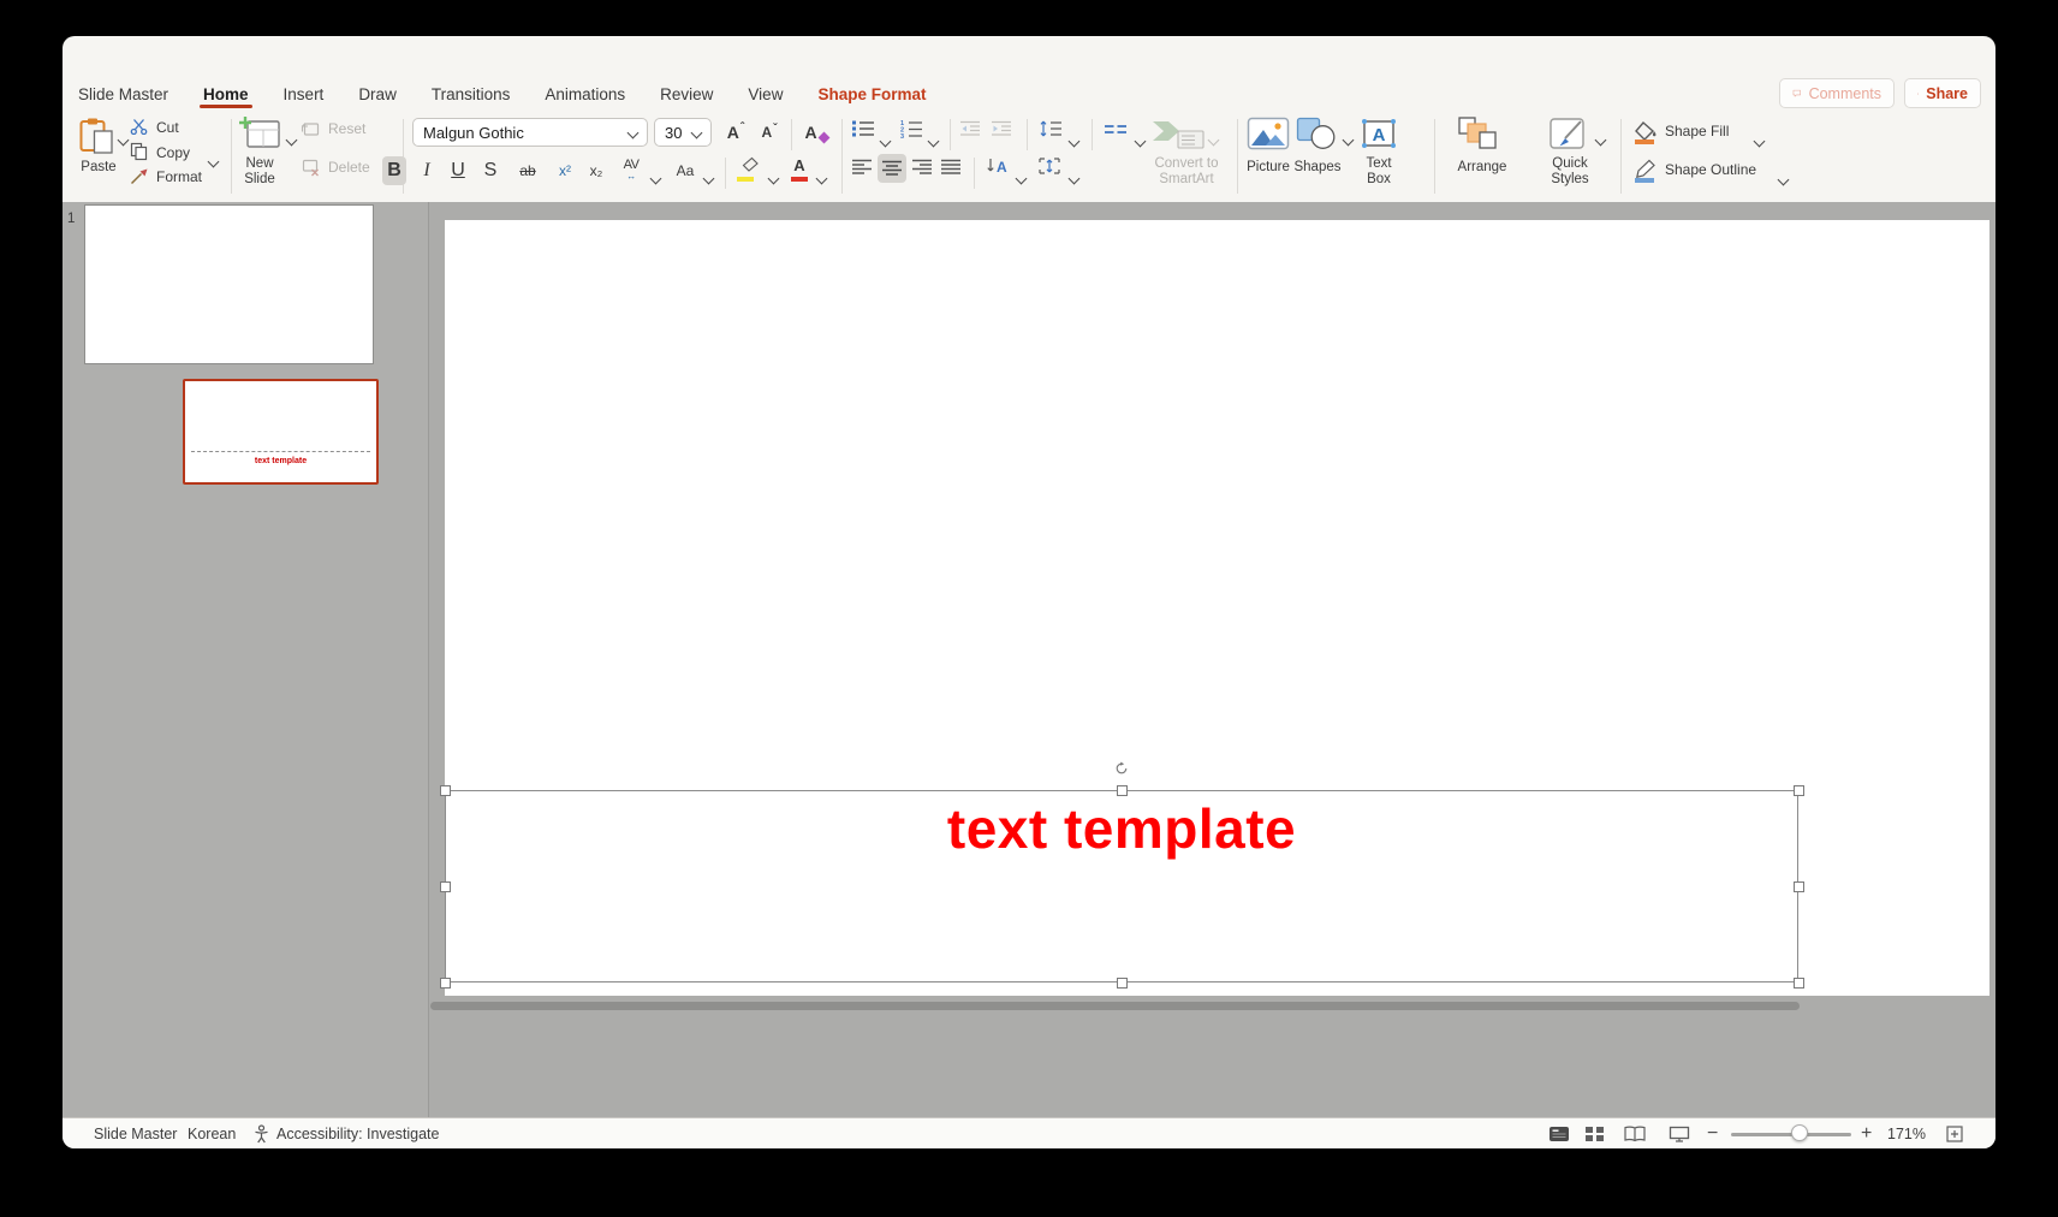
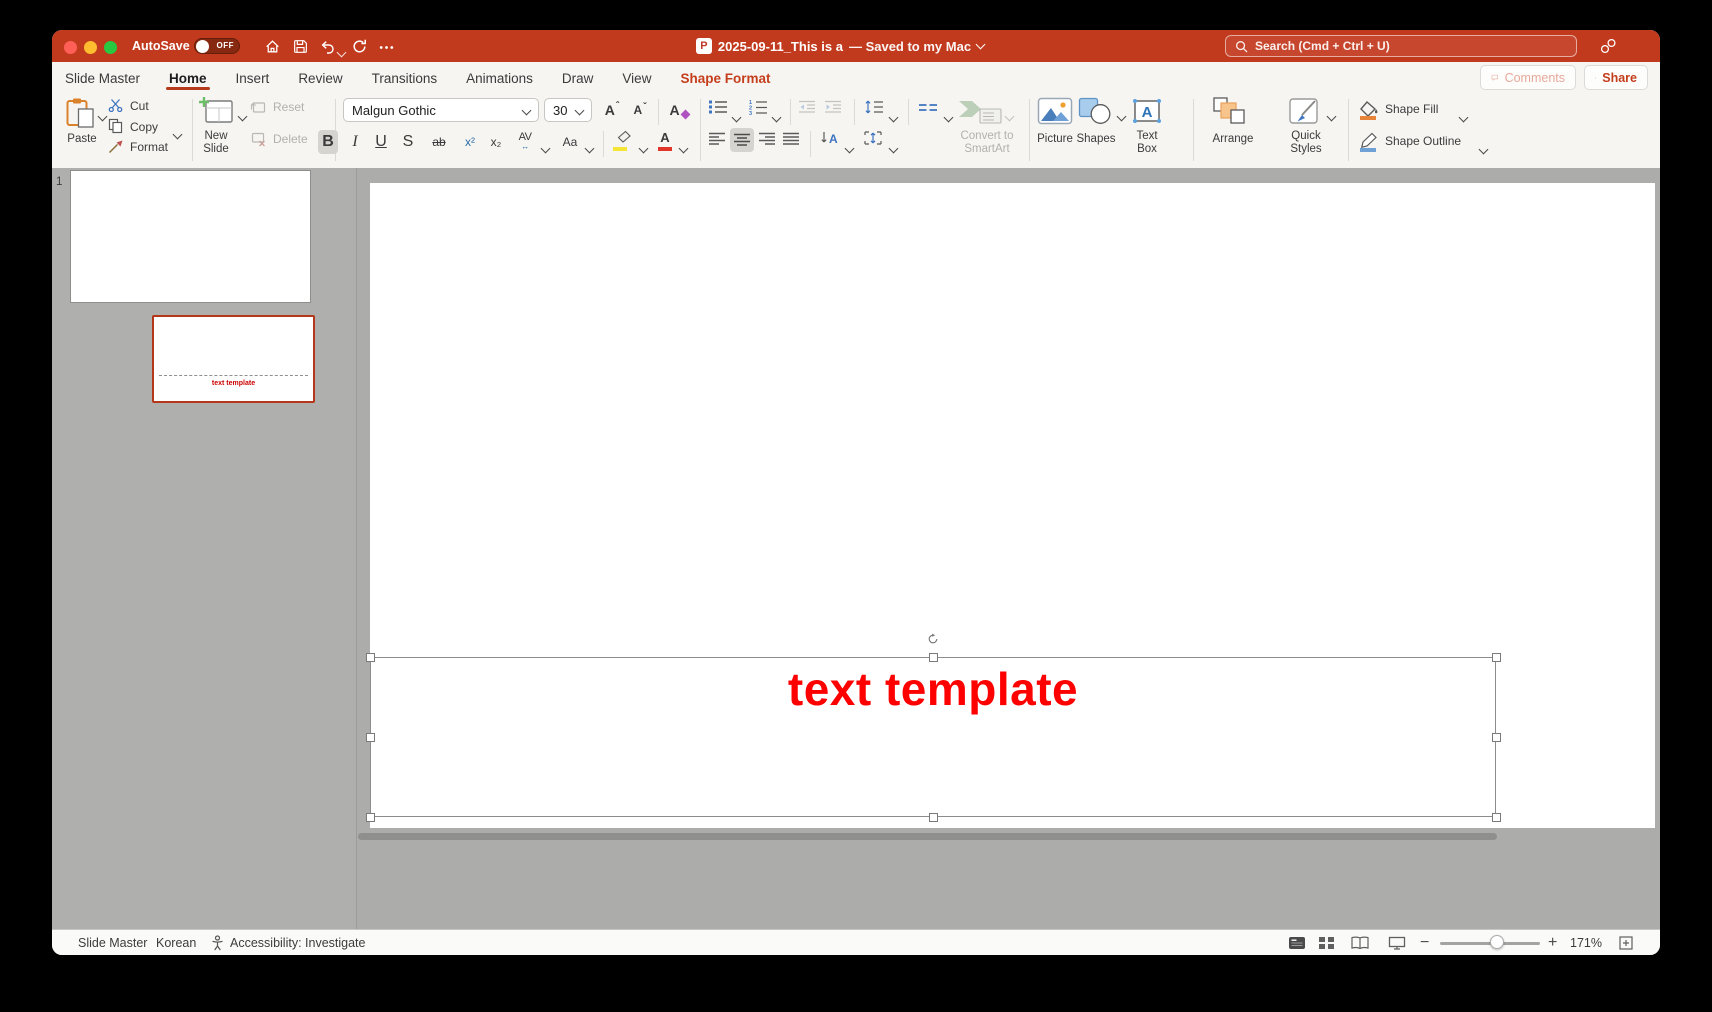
+ AutoSave
+ OFF
+ P
+ 2025-09-11_This is a
+ — Saved to my Mac
+ Search (Cmd + Ctrl + U)
  Slide Master
  Home
  Insert
- Draw
+ Review
  Transitions
  Animations
- Review
+ Draw
  View
  Shape Format
  Comments
  Share
  Paste
  Cut
  Copy
  Format
  New
  Slide
  Reset
  Delete
  Malgun Gothic
  30
  A
  ˆ
  A
  ˇ
  A
  B
  I
  U
  S
  ab
  x²
  x₂
  AV
  ↔
  Aa
  A
  A
  Convert to
  SmartArt
  Picture
  Shapes
  A
  Text
  Box
  Arrange
  Quick
  Styles
  Shape Fill
  Shape Outline
  1
  text template
  Slide Master
  Korean
  Accessibility: Investigate
  −
  +
  171%
